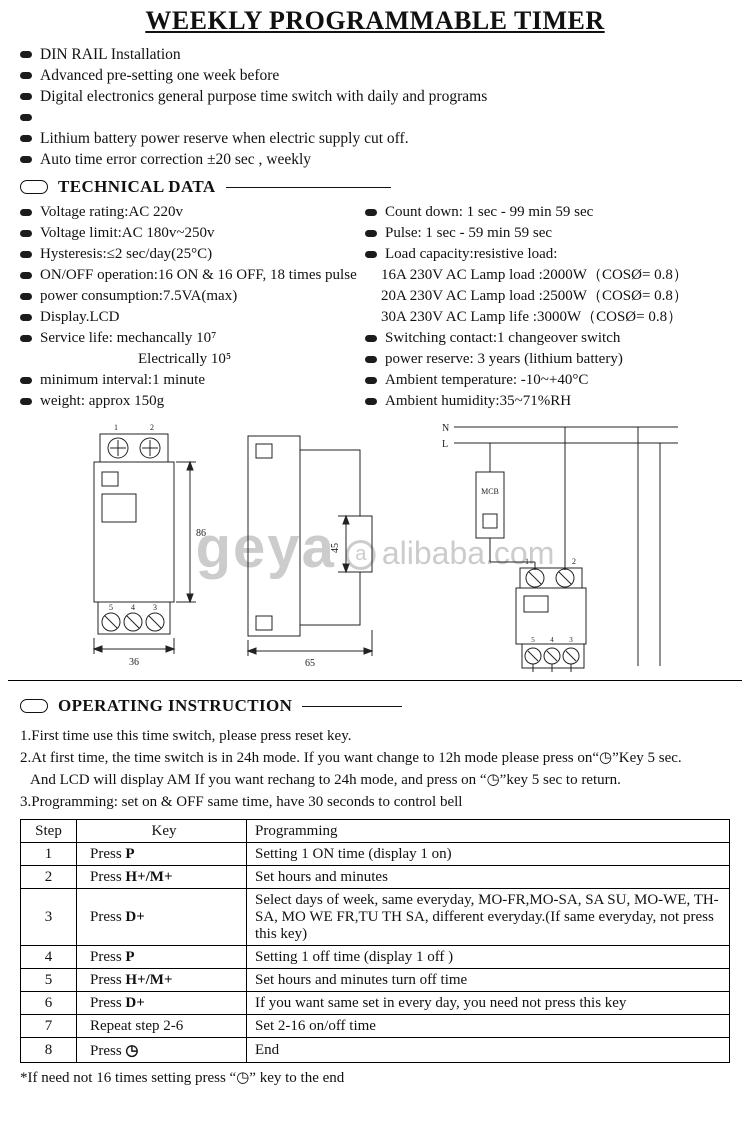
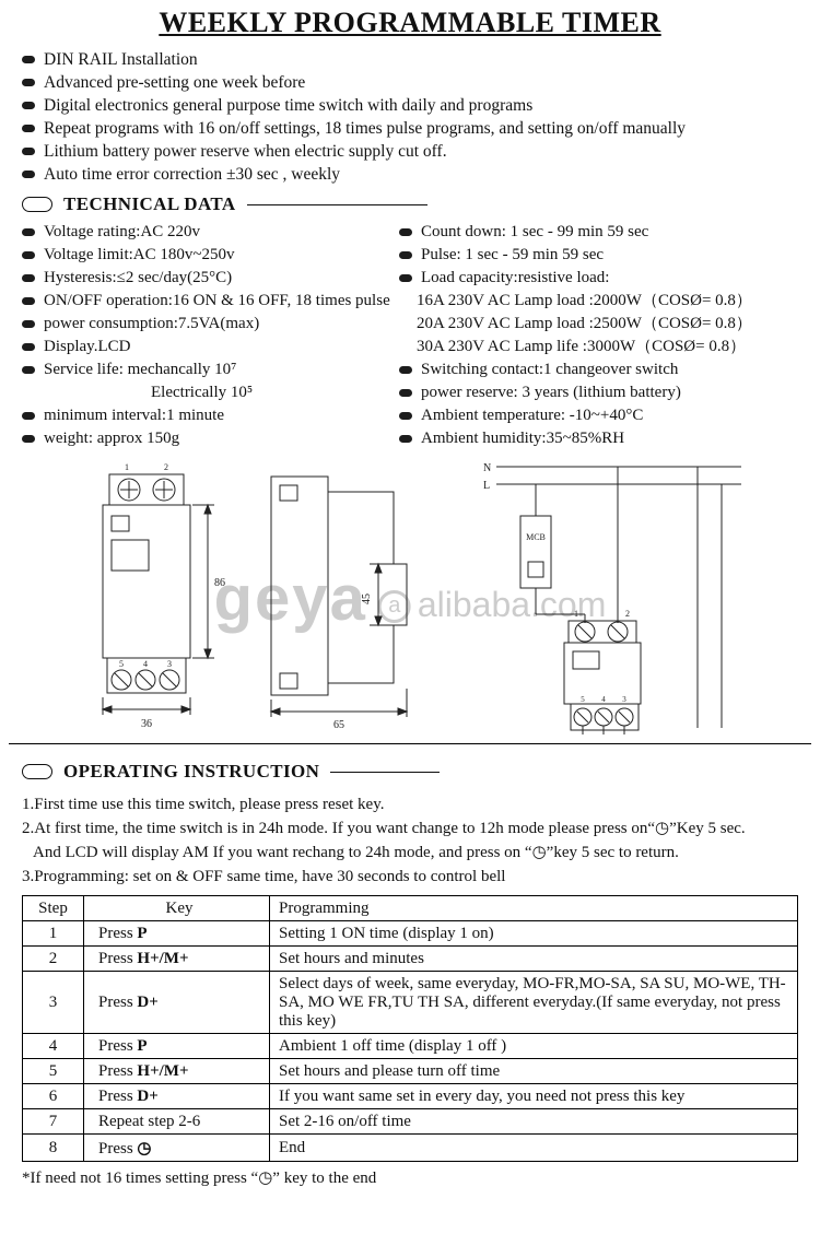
  WEEKLY PROGRAMMABLE TIMER
  DIN RAIL Installation
  Advanced pre-setting one week before
  Digital electronics general purpose time switch with daily and programs
+ Repeat programs with 16 on/off settings, 18 times pulse programs, and setting on/off manually
  Lithium battery power reserve when electric supply cut off.
- Auto time error correction ±20 sec , weekly
+ Auto time error correction ±30 sec , weekly
  TECHNICAL DATA
  Voltage rating:AC 220v
  Voltage limit:AC 180v~250v
  Hysteresis:≤2 sec/day(25°C)
  ON/OFF operation:16 ON & 16 OFF, 18 times pulse
  power consumption:7.5VA(max)
  Display.LCD
  Service life: mechancally 10⁷
  Electrically 10⁵
  minimum interval:1 minute
  weight: approx 150g
  Count down: 1 sec - 99 min 59 sec
  Pulse: 1 sec - 59 min 59 sec
  Load capacity:resistive load:
  16A 230V AC Lamp load :2000W（COSØ= 0.8）
  20A 230V AC Lamp load :2500W（COSØ= 0.8）
  30A 230V AC Lamp life :3000W（COSØ= 0.8）
  Switching contact:1 changeover switch
  power reserve: 3 years (lithium battery)
  Ambient temperature: -10~+40°C
- Ambient humidity:35~71%RH
+ Ambient humidity:35~85%RH
  geya
  a
  alibaba.com
  1
  2
  5
  4
  3
  86
  36
  65
  N
  L
  MCB
  1
  2
  5
  4
  3
  OPERATING INSTRUCTION
  1.First time use this time switch, please press reset key.
  2.At first time, the time switch is in 24h mode. If you want change to 12h mode please press on“◷”Key 5 sec.
  And LCD will display AM If you want rechang to 24h mode, and press on “◷”key 5 sec to return.
  3.Programming: set on & OFF same time, have 30 seconds to control bell
  Step	Key	Programming
  1	Press P	Setting 1 ON time (display 1 on)
  2	Press H+/M+	Set hours and minutes
  3	Press D+	Select days of week, same everyday, MO-FR,MO-SA, SA SU, MO-WE, TH-SA, MO WE FR,TU TH SA, different everyday.(If same everyday, not press this key)
- 4	Press P	Setting 1 off time (display 1 off )
+ 4	Press P	Ambient 1 off time (display 1 off )
- 5	Press H+/M+	Set hours and minutes turn off time
+ 5	Press H+/M+	Set hours and please turn off time
  6	Press D+	If you want same set in every day, you need not press this key
  7	Repeat step 2-6	Set 2-16 on/off time
  8	Press ◷	End
  *If need not 16 times setting press “◷” key to the end
